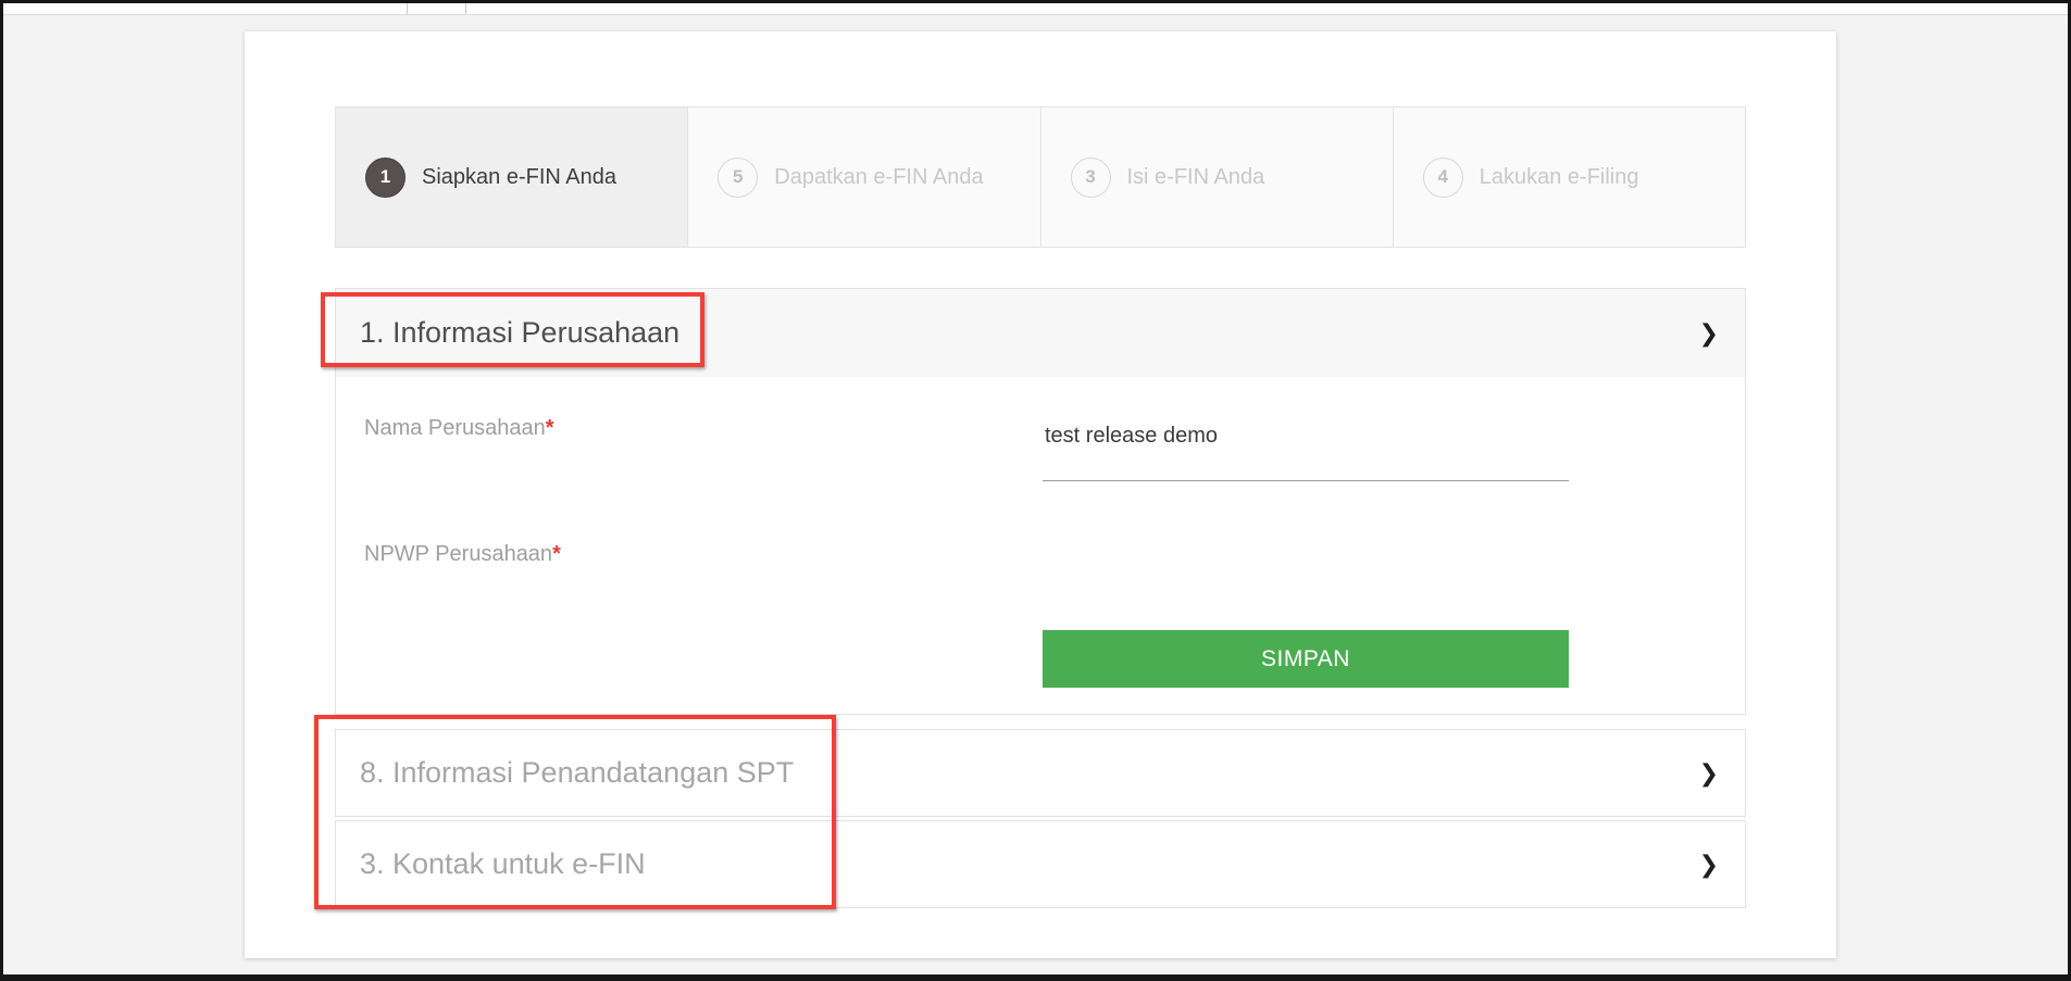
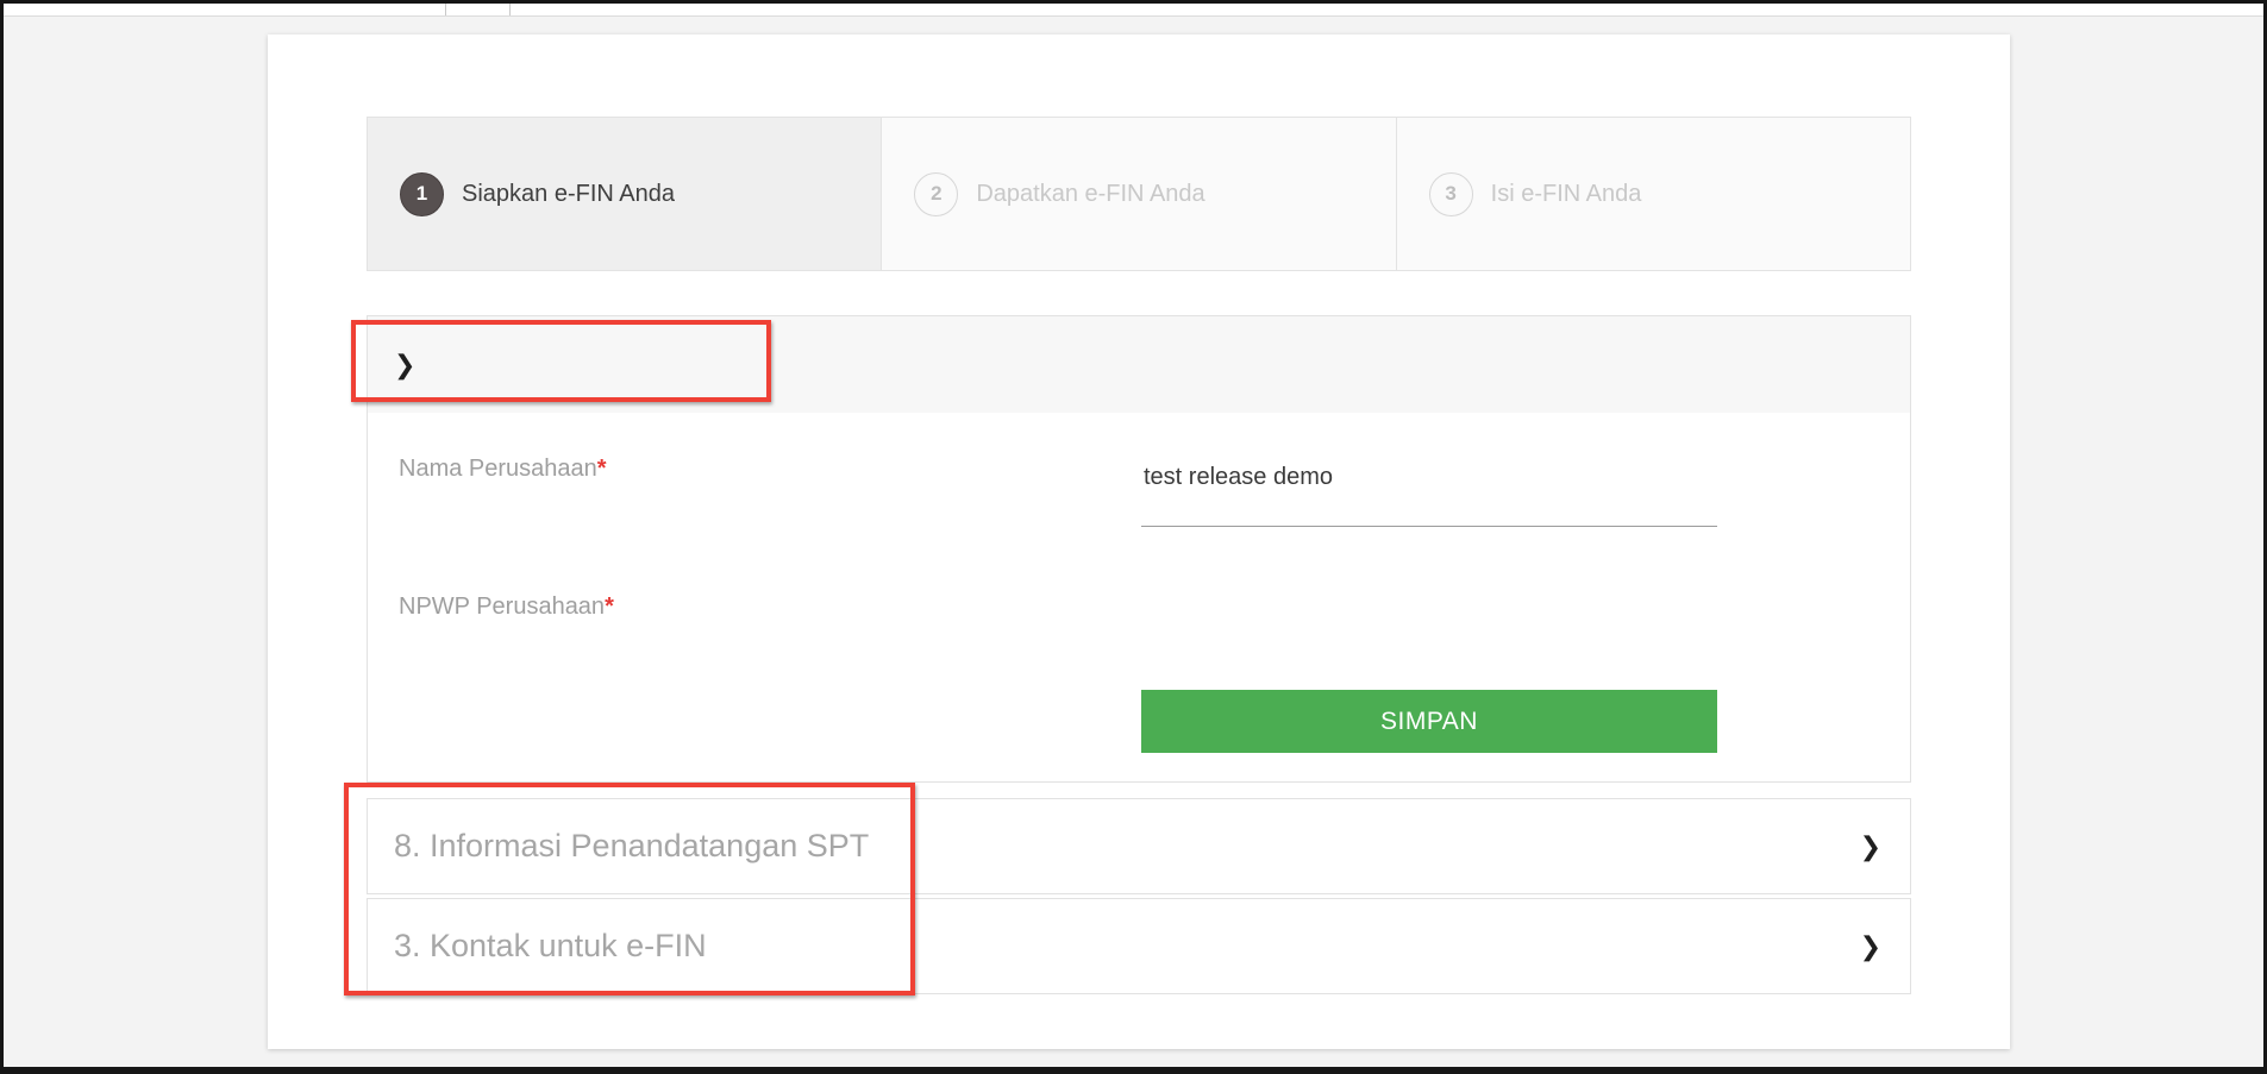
  1
  Siapkan e-FIN Anda
- 5
+ 2
  Dapatkan e-FIN Anda
  3
  Isi e-FIN Anda
- 4
- Lakukan e-Filing
- 1. Informasi Perusahaan
  ❯
  Nama Perusahaan*
  test release demo
  NPWP Perusahaan*
  SIMPAN
  8. Informasi Penandatangan SPT
  ❯
  3. Kontak untuk e-FIN
  ❯
